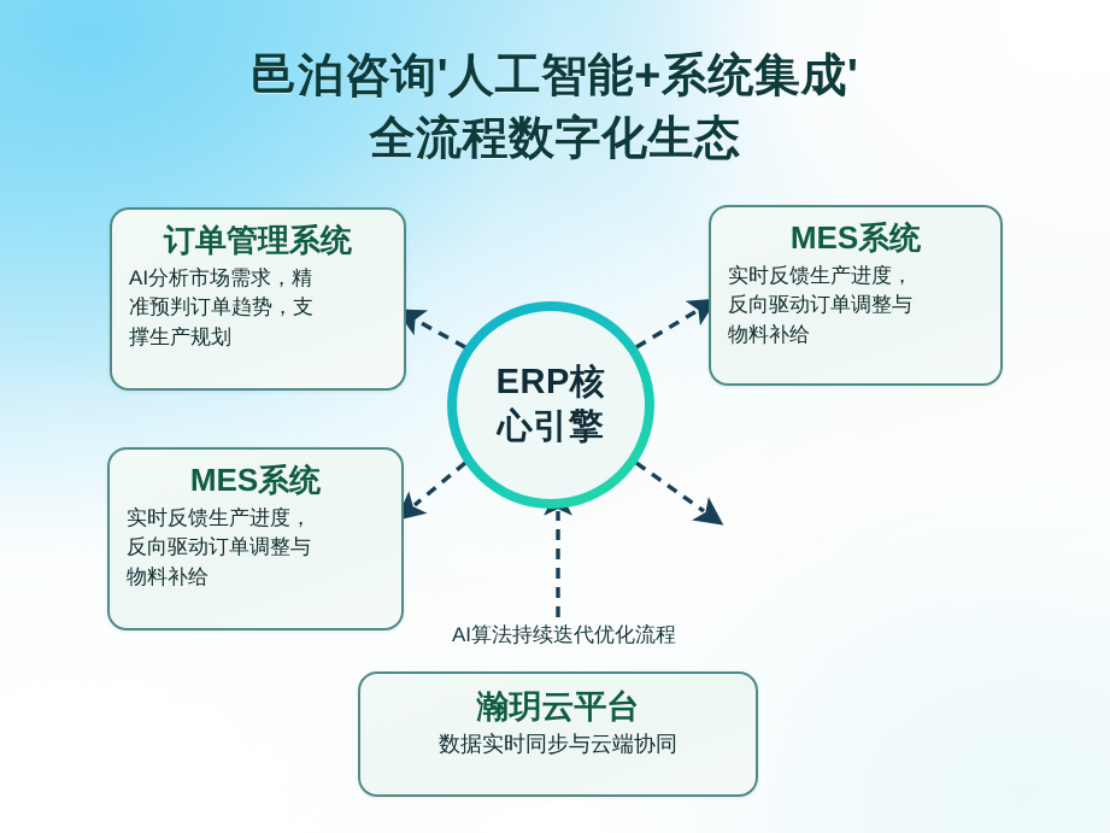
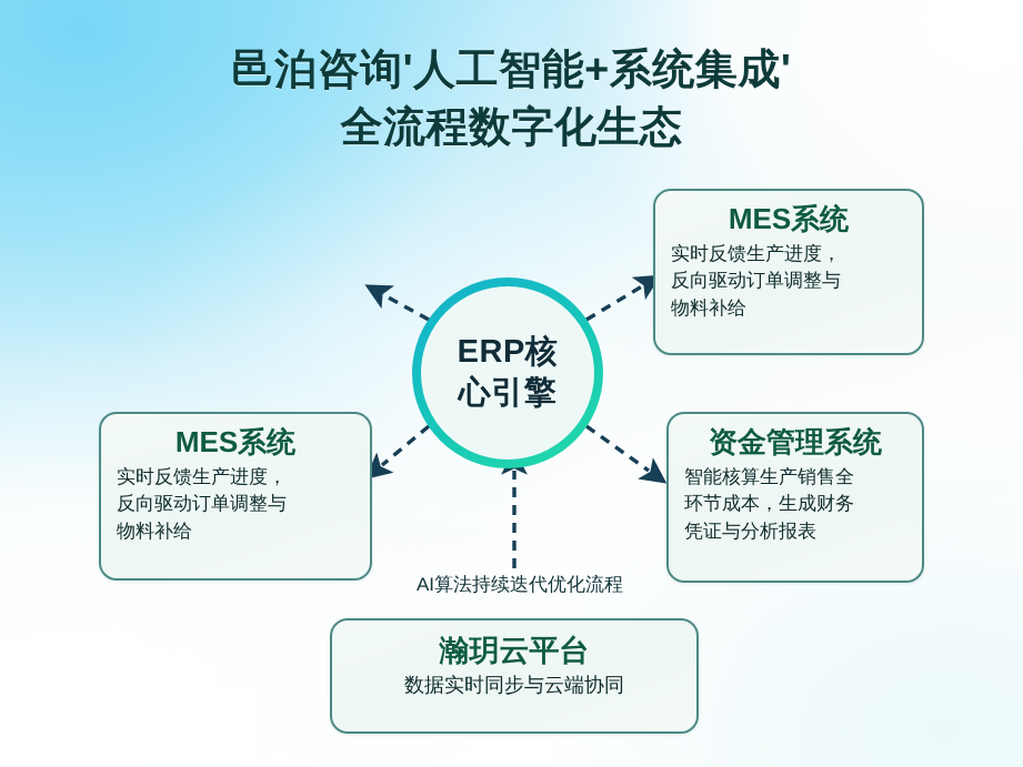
  邑泊咨询'人工智能+系统集成'
  全流程数字化生态
  ERP核
  心引擎
- 订单管理系统
- AI分析市场需求，精
- 准预判订单趋势，支
- 撑生产规划
  MES系统
  实时反馈生产进度，
  反向驱动订单调整与
  物料补给
  MES系统
  实时反馈生产进度，
  反向驱动订单调整与
  物料补给
+ 资金管理系统
+ 智能核算生产销售全
+ 环节成本，生成财务
+ 凭证与分析报表
  瀚玥云平台
  数据实时同步与云端协同
  AI算法持续迭代优化流程
